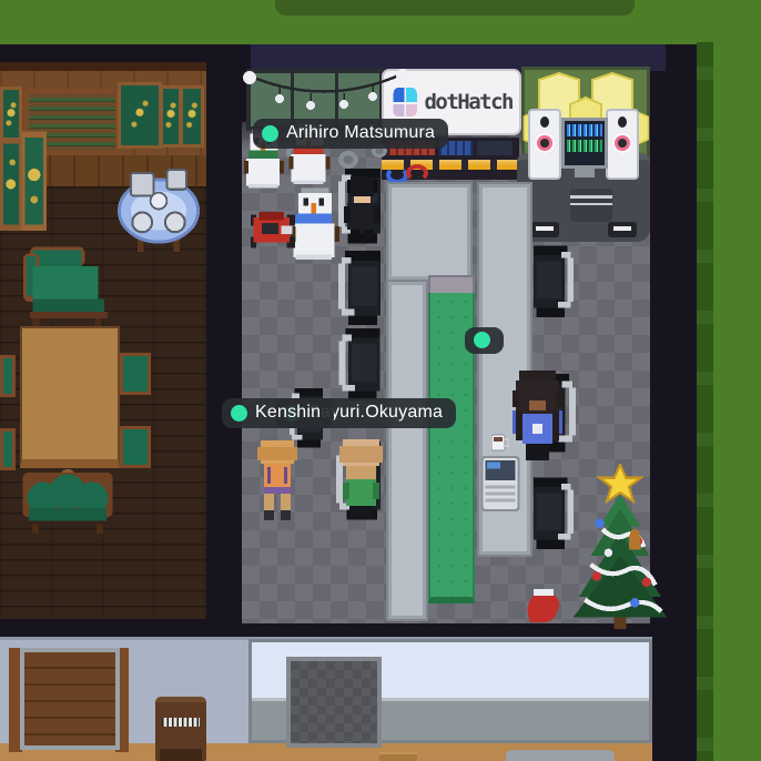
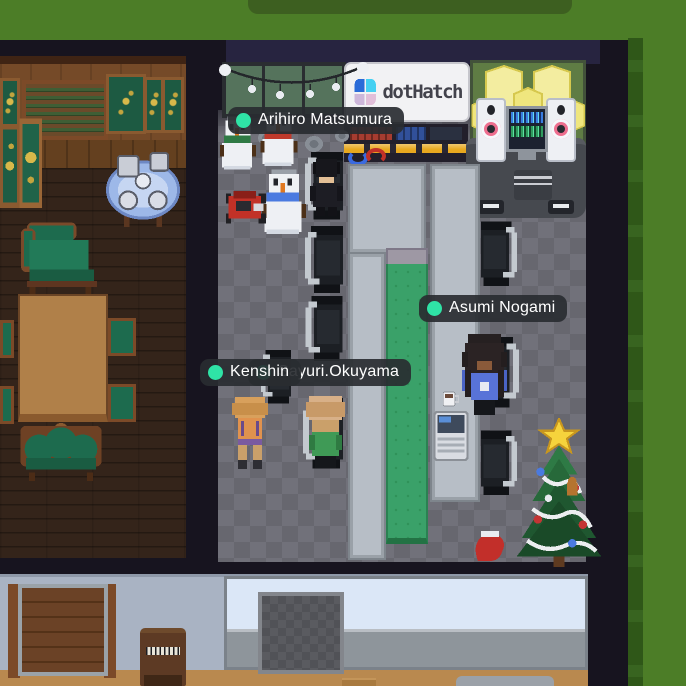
  dotHatch
  Arihiro Matsumura
  yuri.Okuyama
  Kenshin
+ Asumi Nogami
